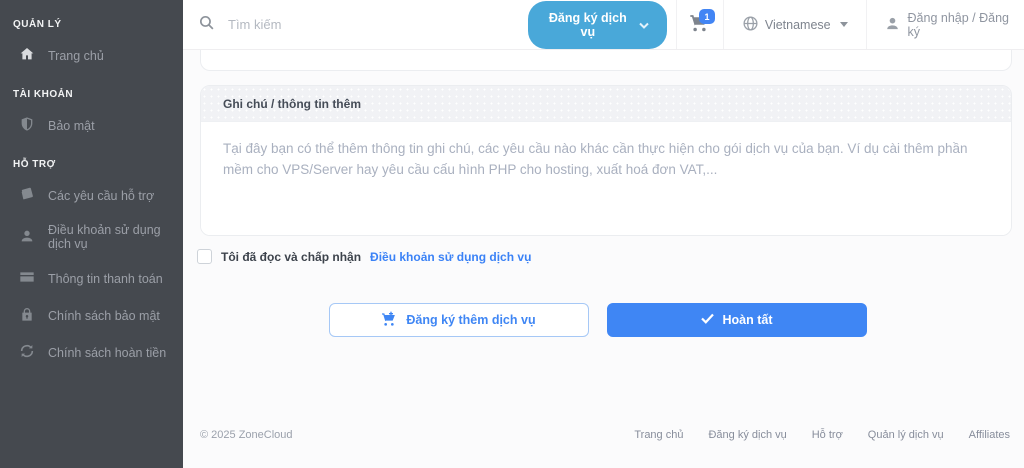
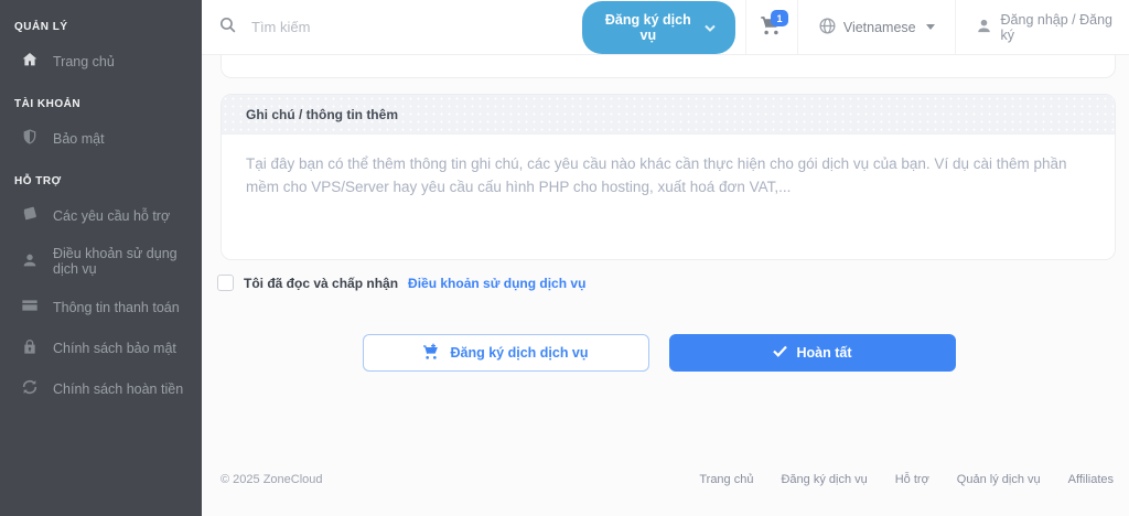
  QUẢN LÝ
  Trang chủ
  TÀI KHOẢN
  Bảo mật
  HỖ TRỢ
  Các yêu cầu hỗ trợ
  Điều khoản sử dụng dịch vụ
  Thông tin thanh toán
  Chính sách bảo mật
  Chính sách hoàn tiền
  Tìm kiếm
  Đăng ký dịch vụ
  1
  Vietnamese
  Đăng nhập / Đăng ký
  Ghi chú / thông tin thêm
  Tôi đã đọc và chấp nhận
  Điều khoản sử dụng dịch vụ
- Đăng ký thêm dịch vụ
+ Đăng ký dịch dịch vụ
  Hoàn tất
  © 2025 ZoneCloud
  Trang chủ
  Đăng ký dịch vụ
  Hỗ trợ
  Quản lý dịch vụ
  Affiliates
